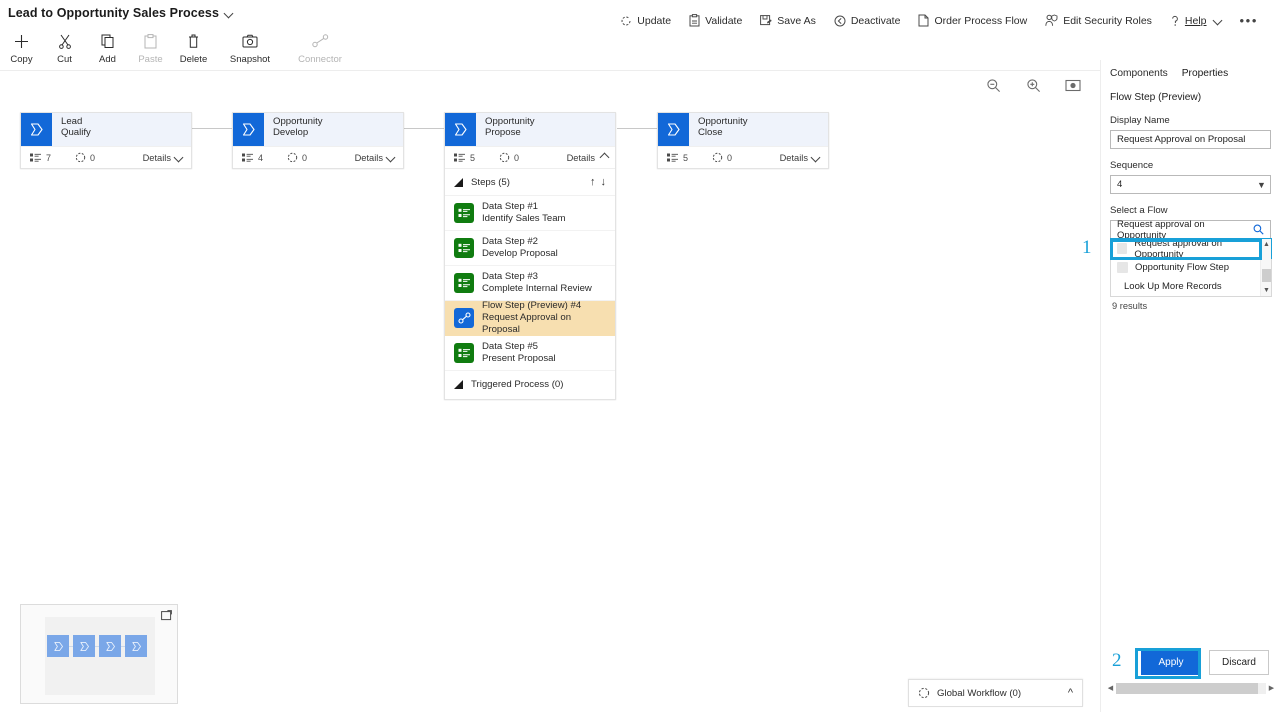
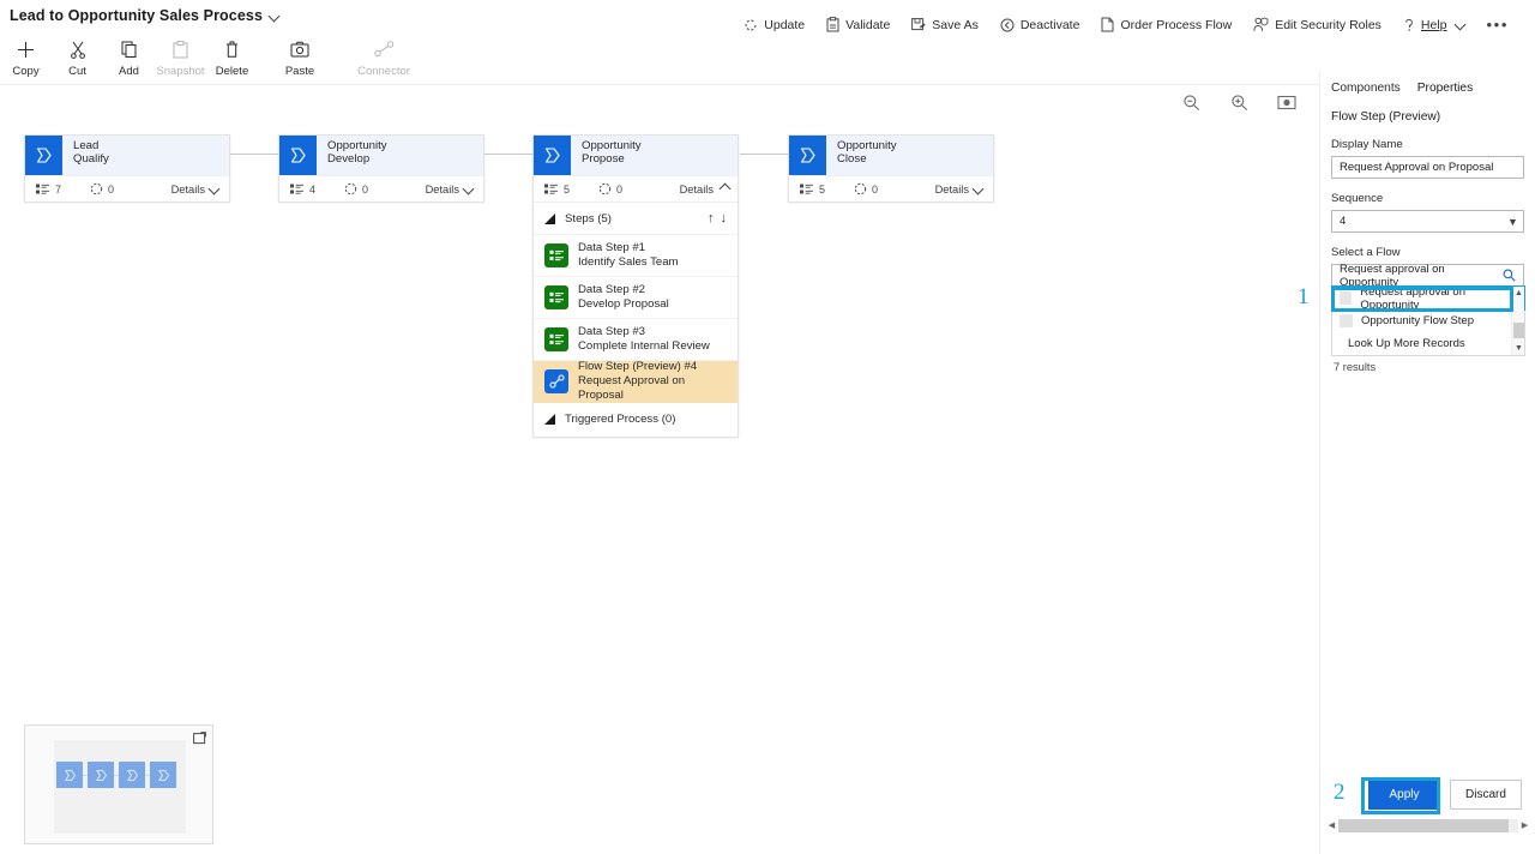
  Lead to Opportunity Sales Process
  Copy
  Cut
  Add
- Paste
+ Snapshot
  Delete
- Snapshot
+ Paste
  Connector
  Update
  Validate
  Save As
  Deactivate
  Order Process Flow
  Edit Security Roles
  Help
  •••
  Lead
  Qualify
  7
  0
  Details
  Opportunity
  Develop
  4
  0
  Details
  Opportunity
  Propose
  5
  0
  Details
  Steps (5)
  ↑
  ↓
  Data Step #1
  Identify Sales Team
  Data Step #2
  Develop Proposal
  Data Step #3
  Complete Internal Review
  Flow Step (Preview) #4
  Request Approval on Proposal
- Data Step #5
- Present Proposal
  Triggered Process (0)
  Opportunity
  Close
  5
  0
  Details
- Global Workflow (0)
- ^
  Components
  Properties
  Flow Step (Preview)
  Display Name
  Request Approval on Proposal
  Sequence
  4
  ▼
  Select a Flow
  Request approval on Opportunity
  Request approval on Opportunity
  Opportunity Flow Step
  Look Up More Records
- 9 results
+ 7 results
  Apply
  Discard
  1
  2
